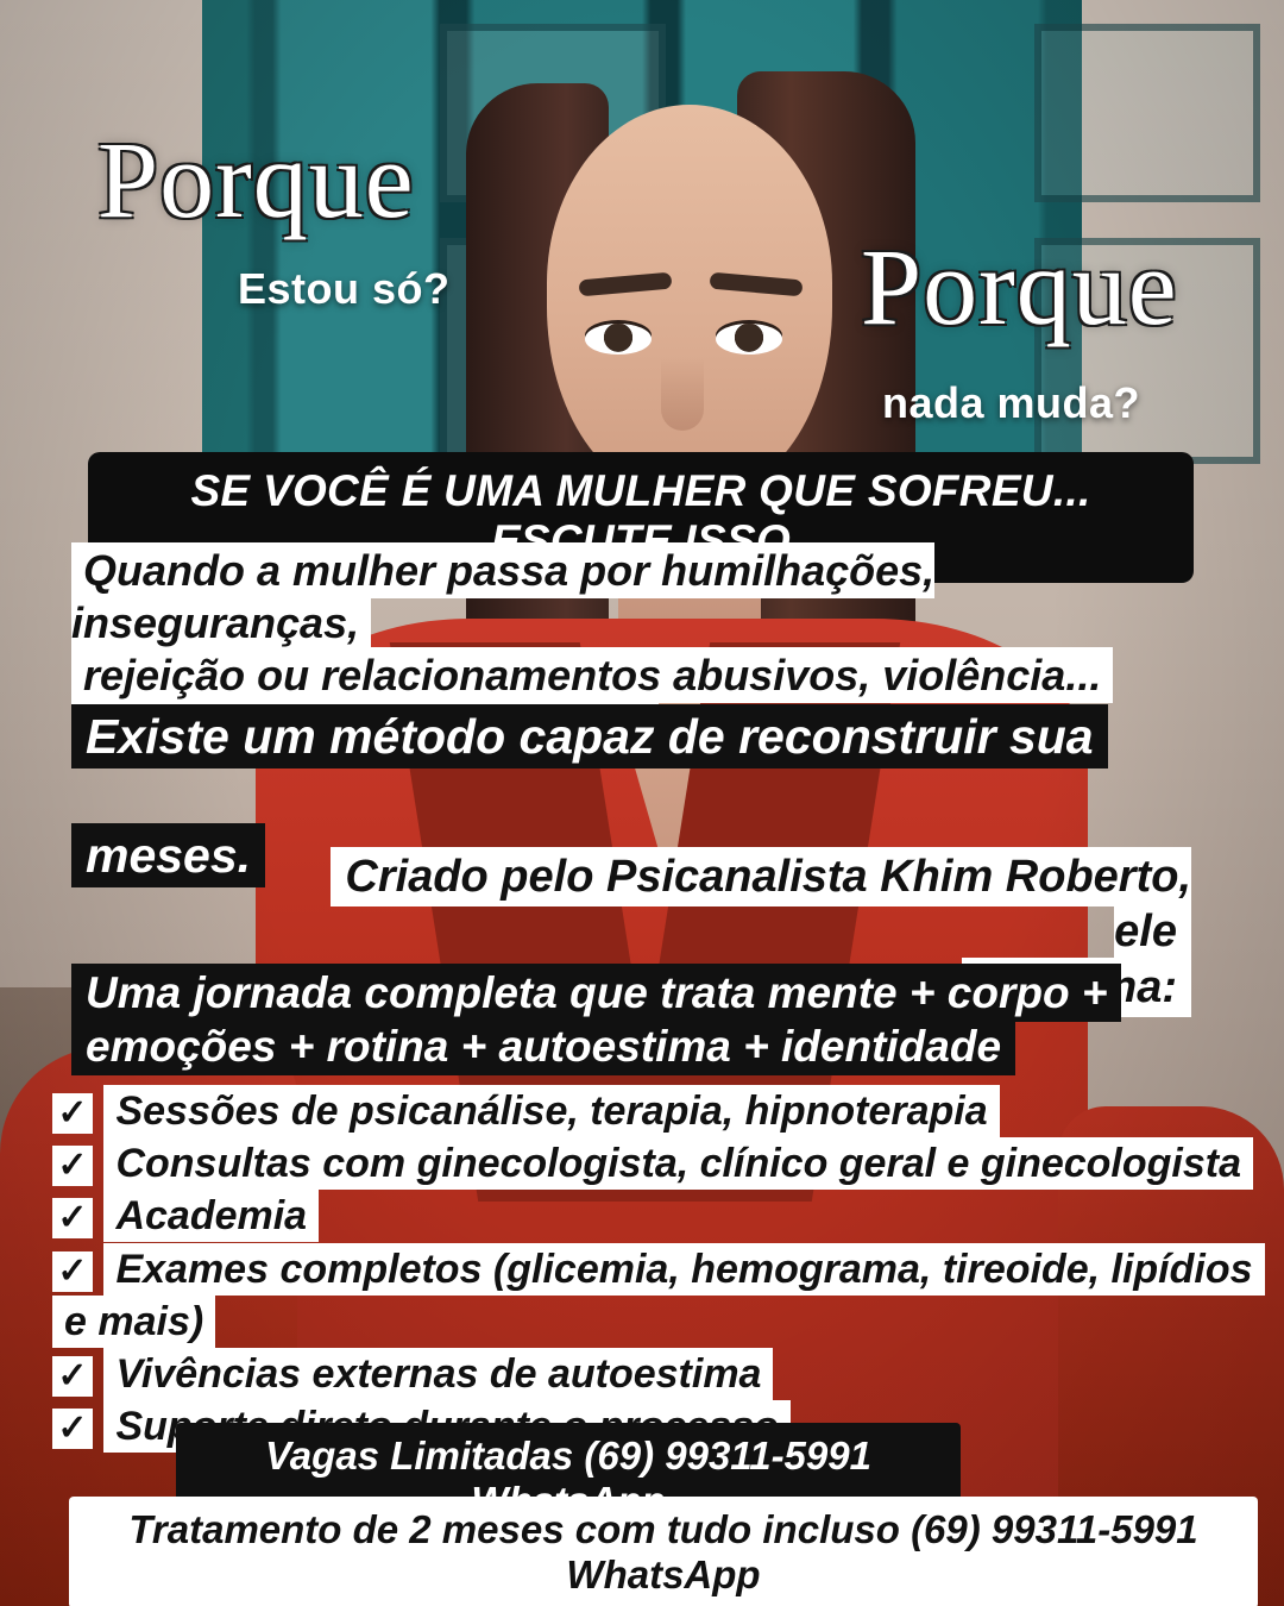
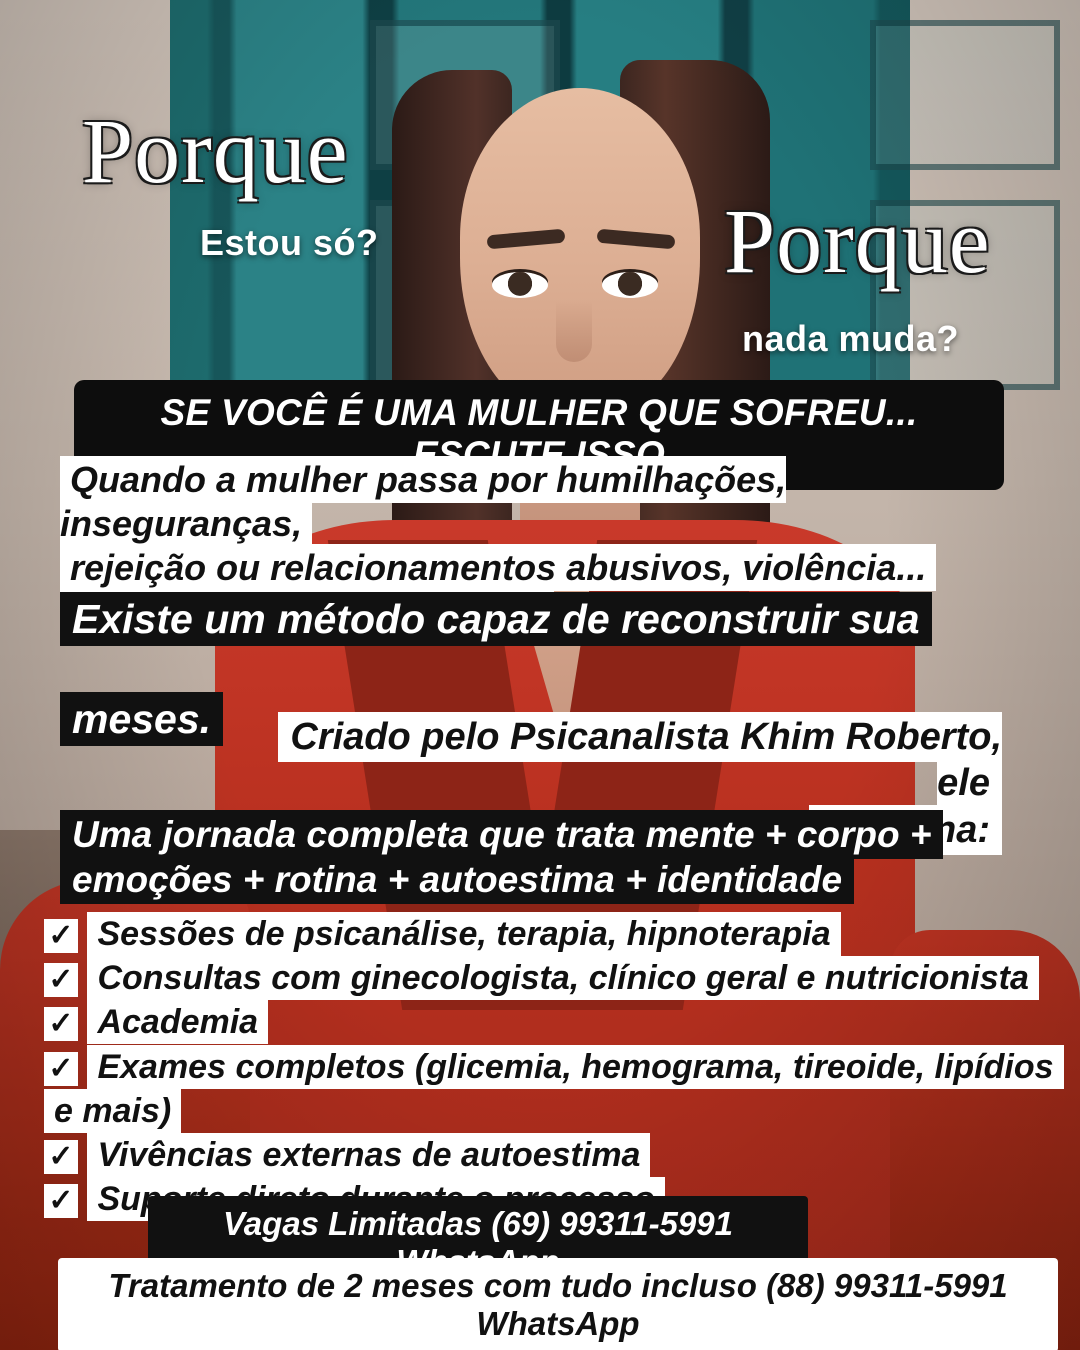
  Porque
  Estou só?
  Porque
  nada muda?
  SE VOCÊ É UMA MULHER QUE SOFREU... ESCUTE ISSO
  Quando a mulher passa por humilhações, inseguranças,
  rejeição ou relacionamentos abusivos, violência...
  Existe um método capaz de reconstruir sua
  meses.
  Criado pelo Psicanalista Khim Roberto, ele
  Uma jornada completa que trata mente + corpo +
  emoções + rotina + autoestima + identidade
  ✓ Sessões de psicanálise, terapia, hipnoterapia
- ✓ Consultas com ginecologista, clínico geral e ginecologista
+ ✓ Consultas com ginecologista, clínico geral e nutricionista
  ✓ Academia
  ✓ Exames completos (glicemia, hemograma, tireoide, lipídios e mais)
  ✓ Vivências externas de autoestima
  Vagas Limitadas (69) 99311-5991
- Tratamento de 2 meses com tudo incluso (69) 99311-5991 WhatsApp
+ Tratamento de 2 meses com tudo incluso (88) 99311-5991 WhatsApp
